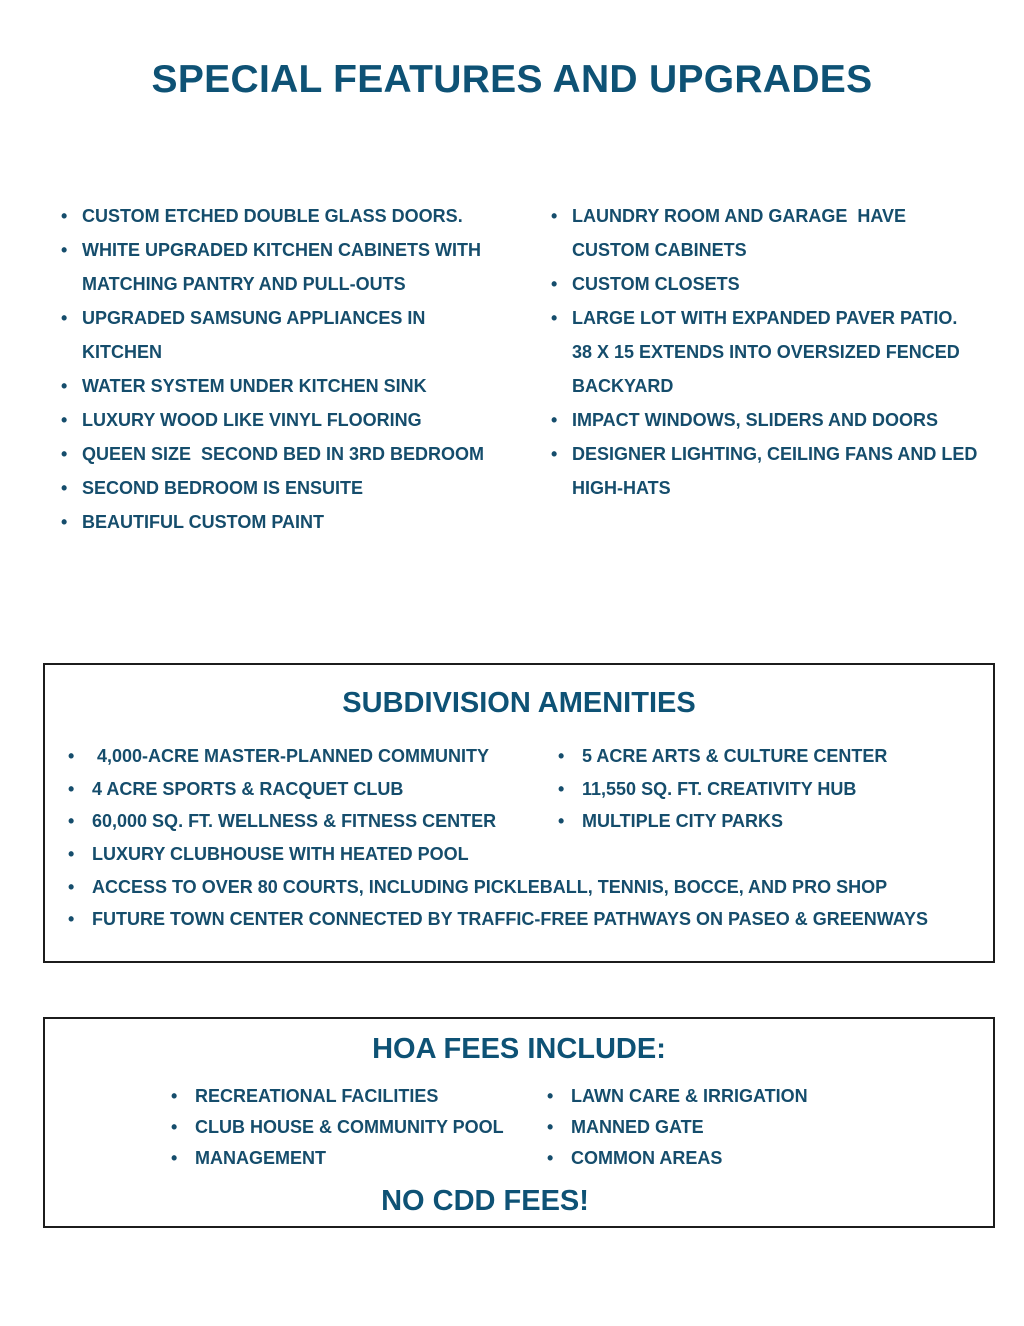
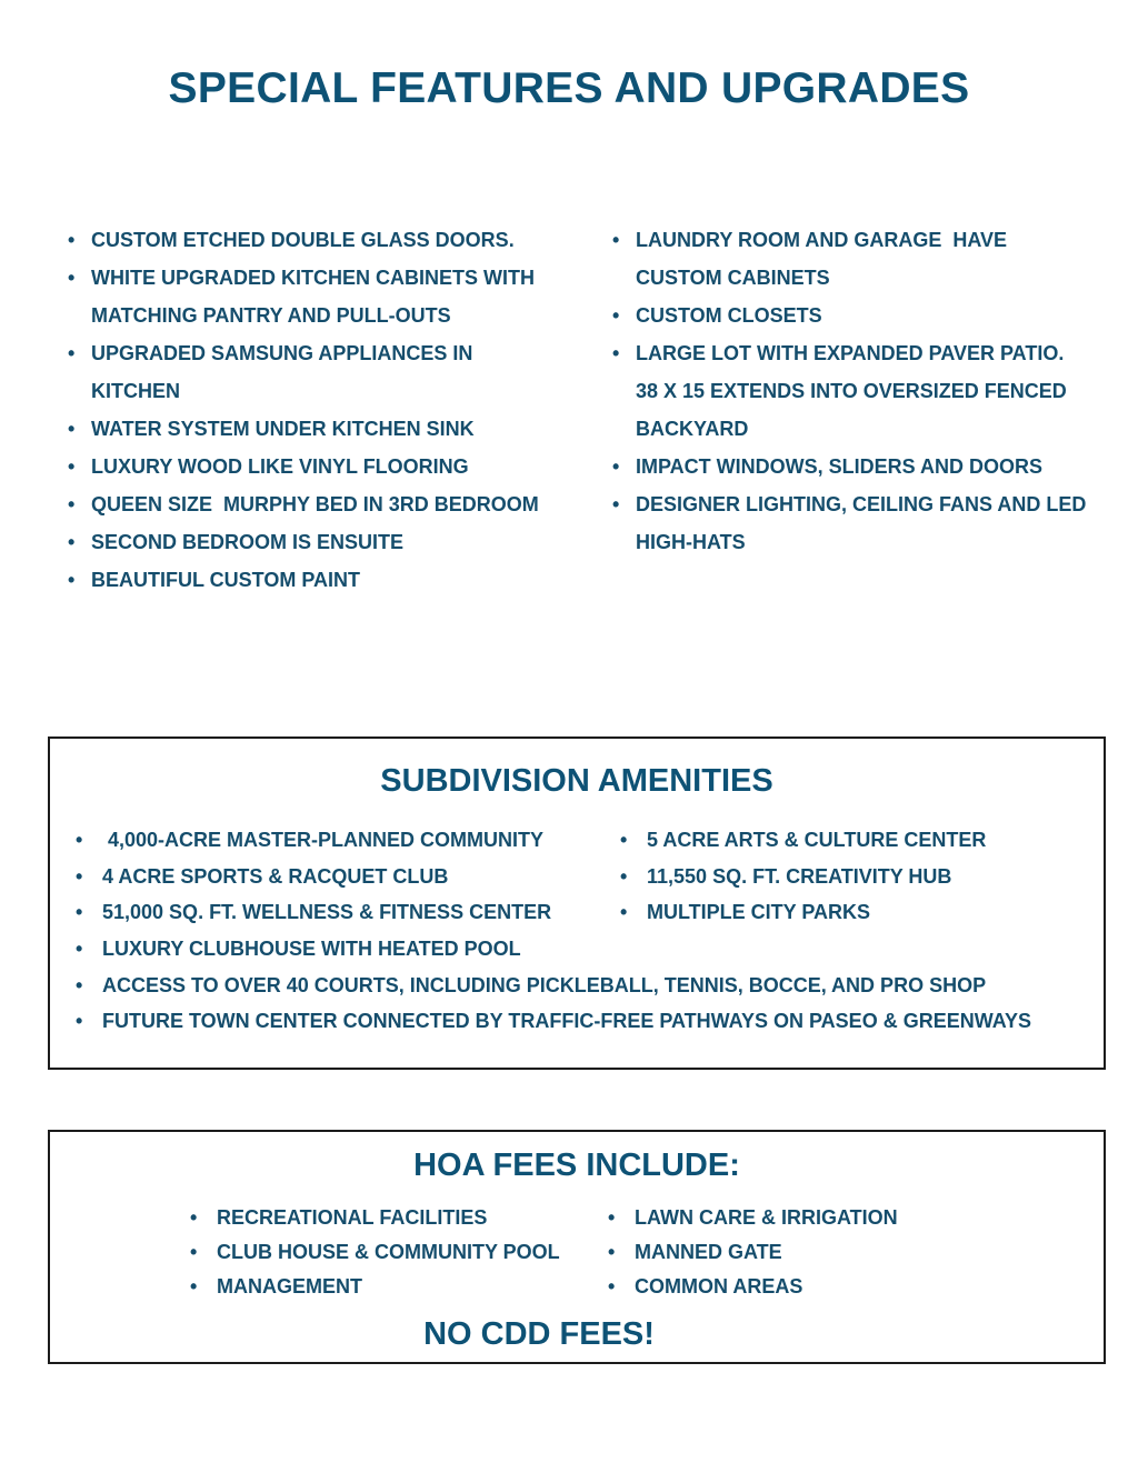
  SPECIAL FEATURES AND UPGRADES
  •
  CUSTOM ETCHED DOUBLE GLASS DOORS.
  •
  WHITE UPGRADED KITCHEN CABINETS WITH
  MATCHING PANTRY AND PULL-OUTS
  •
  UPGRADED SAMSUNG APPLIANCES IN
  KITCHEN
  •
  WATER SYSTEM UNDER KITCHEN SINK
  •
  LUXURY WOOD LIKE VINYL FLOORING
  •
- QUEEN SIZE SECOND BED IN 3RD BEDROOM
+ QUEEN SIZE MURPHY BED IN 3RD BEDROOM
  •
  SECOND BEDROOM IS ENSUITE
  •
  BEAUTIFUL CUSTOM PAINT
  •
  LAUNDRY ROOM AND GARAGE HAVE
  CUSTOM CABINETS
  •
  CUSTOM CLOSETS
  •
  LARGE LOT WITH EXPANDED PAVER PATIO.
  38 X 15 EXTENDS INTO OVERSIZED FENCED
  BACKYARD
  •
  IMPACT WINDOWS, SLIDERS AND DOORS
  •
  DESIGNER LIGHTING, CEILING FANS AND LED
  HIGH-HATS
  SUBDIVISION AMENITIES
  •
  4,000-ACRE MASTER-PLANNED COMMUNITY
  •
  4 ACRE SPORTS & RACQUET CLUB
  •
- 60,000 SQ. FT. WELLNESS & FITNESS CENTER
+ 51,000 SQ. FT. WELLNESS & FITNESS CENTER
  •
  5 ACRE ARTS & CULTURE CENTER
  •
  11,550 SQ. FT. CREATIVITY HUB
  •
  MULTIPLE CITY PARKS
  •
  LUXURY CLUBHOUSE WITH HEATED POOL
  •
- ACCESS TO OVER 80 COURTS, INCLUDING PICKLEBALL, TENNIS, BOCCE, AND PRO SHOP
+ ACCESS TO OVER 40 COURTS, INCLUDING PICKLEBALL, TENNIS, BOCCE, AND PRO SHOP
  •
  FUTURE TOWN CENTER CONNECTED BY TRAFFIC-FREE PATHWAYS ON PASEO & GREENWAYS
  HOA FEES INCLUDE:
  •
  RECREATIONAL FACILITIES
  •
  CLUB HOUSE & COMMUNITY POOL
  •
  MANAGEMENT
  •
  LAWN CARE & IRRIGATION
  •
  MANNED GATE
  •
  COMMON AREAS
  NO CDD FEES!
